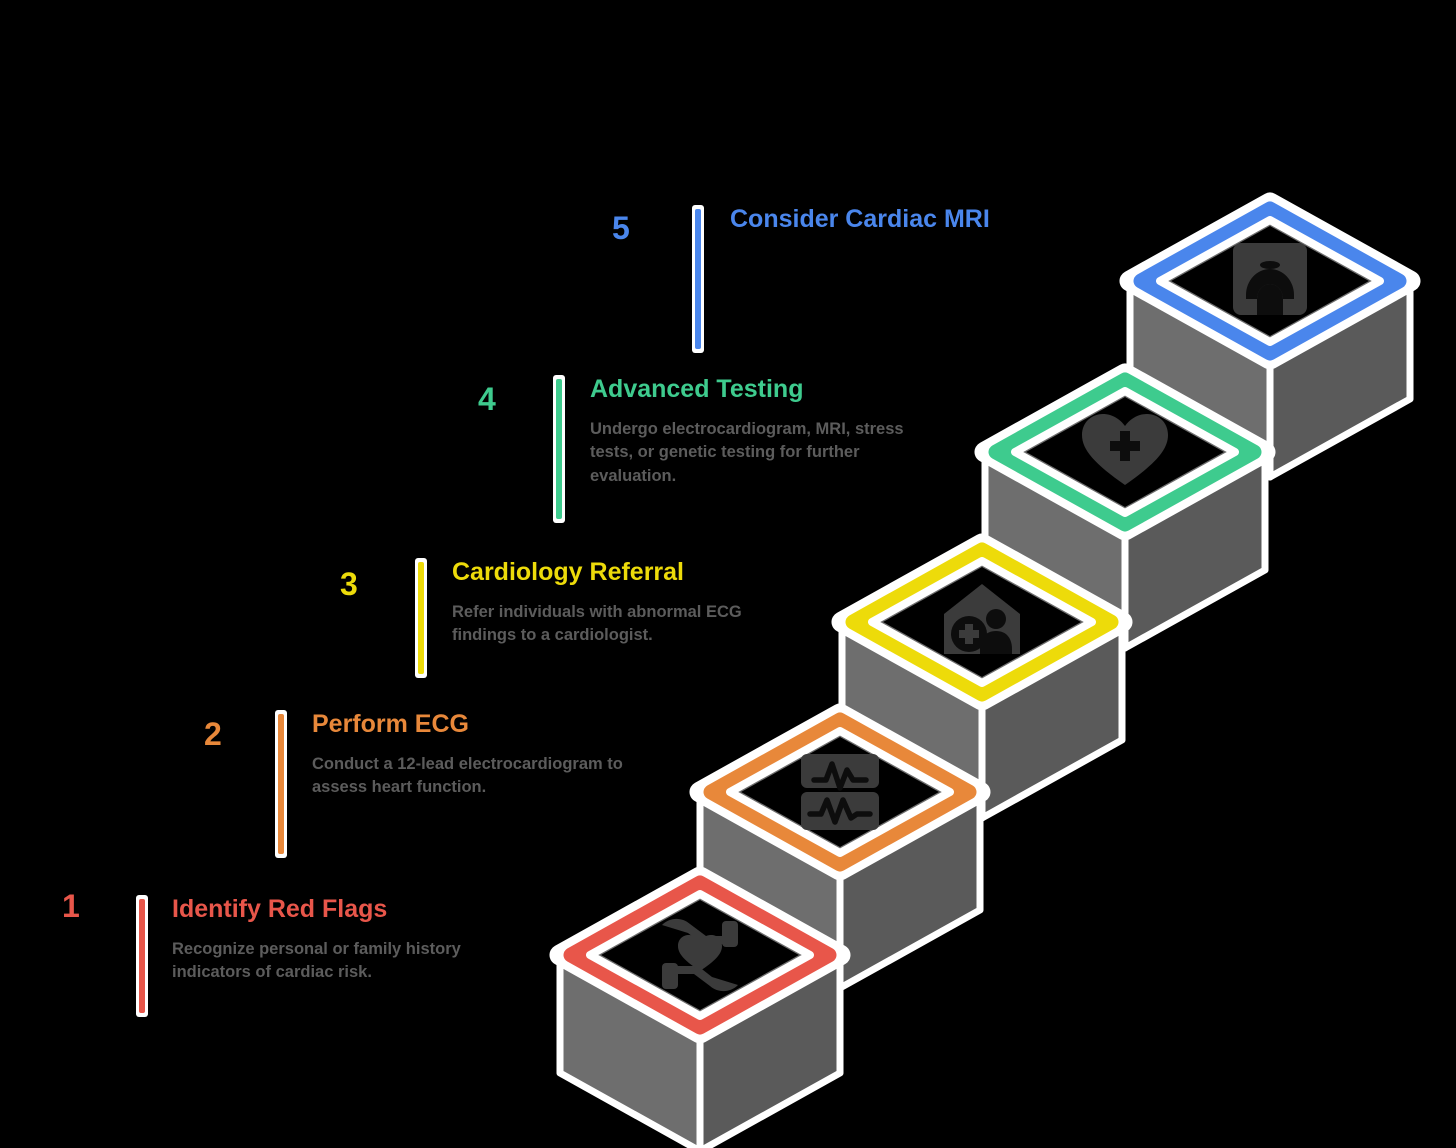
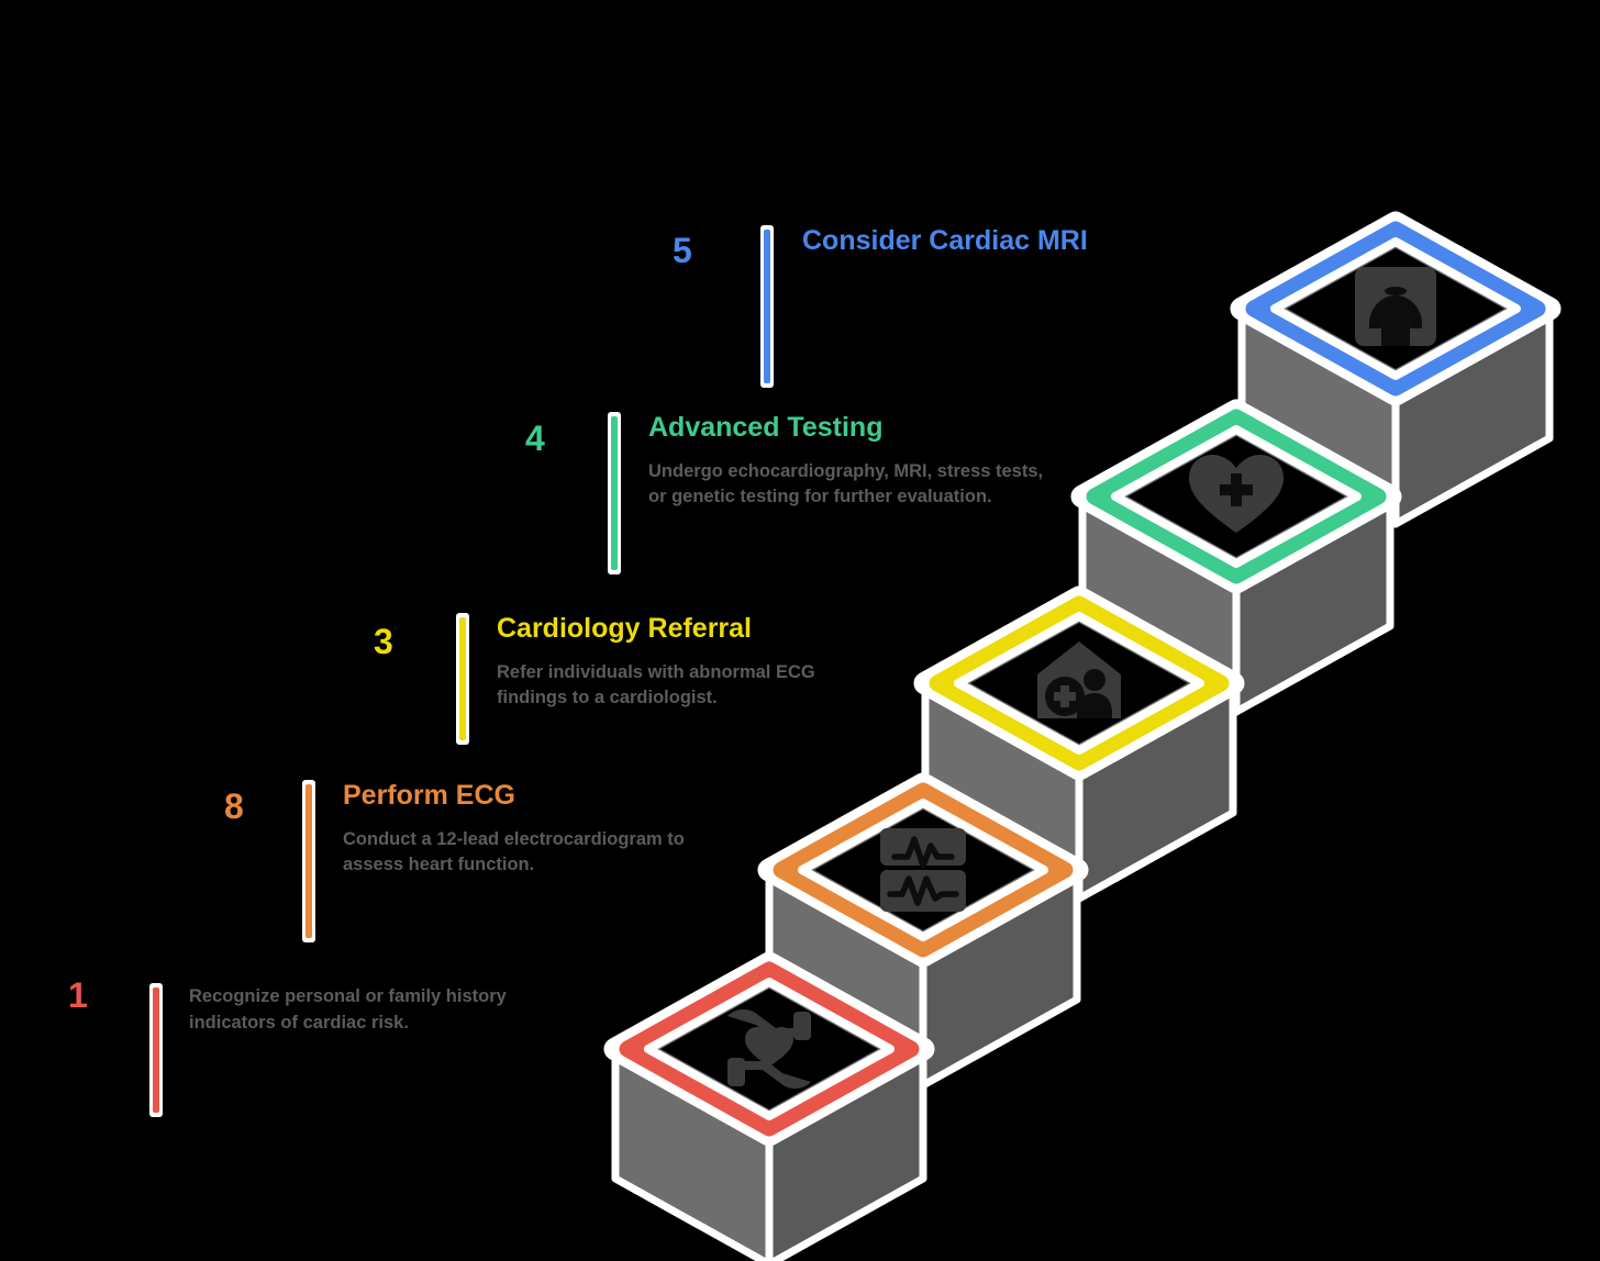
  5
  Consider Cardiac MRI
  4
  Advanced Testing
- Undergo electrocardiogram, MRI, stress tests, or genetic testing for further evaluation.
+ Undergo echocardiography, MRI, stress tests, or genetic testing for further evaluation.
  3
  Cardiology Referral
  Refer individuals with abnormal ECG findings to a cardiologist.
- 2
+ 8
  Perform ECG
  Conduct a 12-lead electrocardiogram to assess heart function.
  1
- Identify Red Flags
  Recognize personal or family history indicators of cardiac risk.
